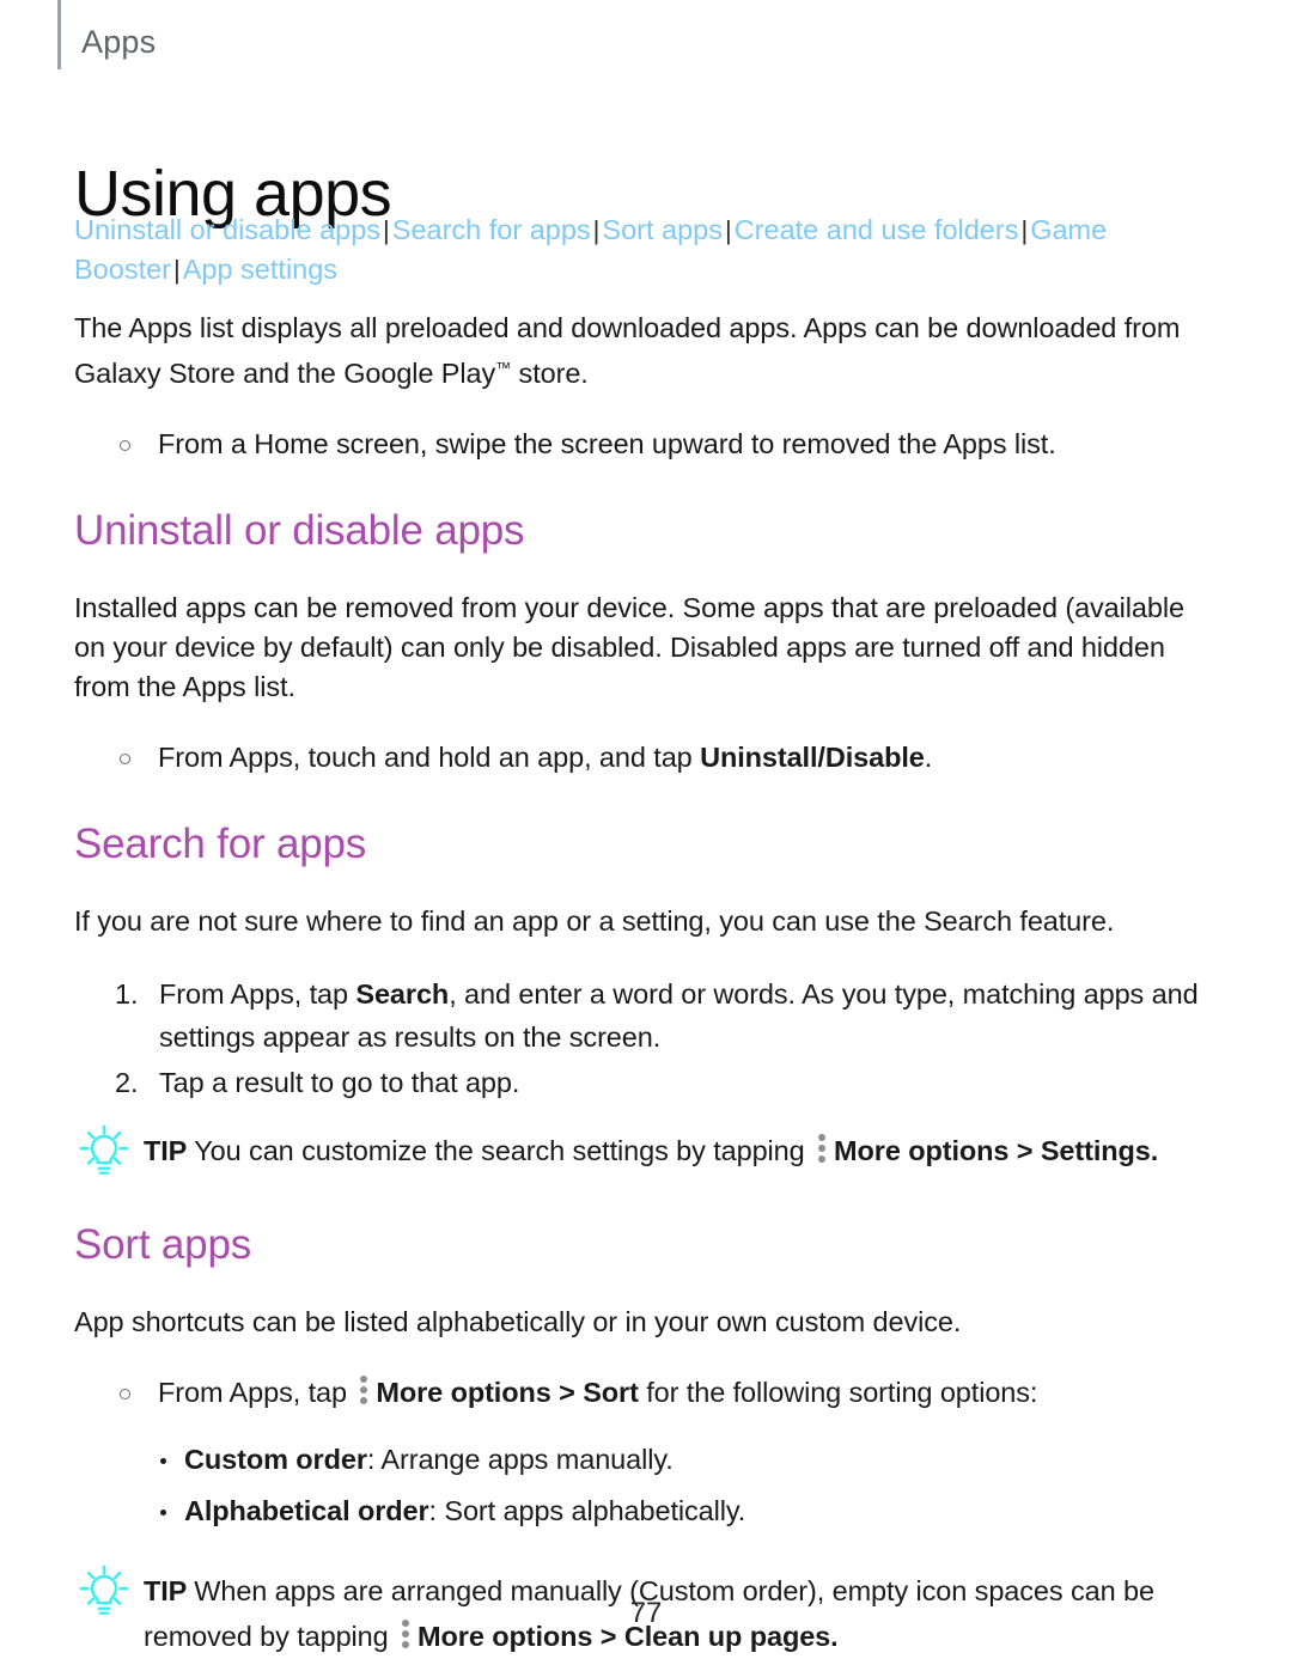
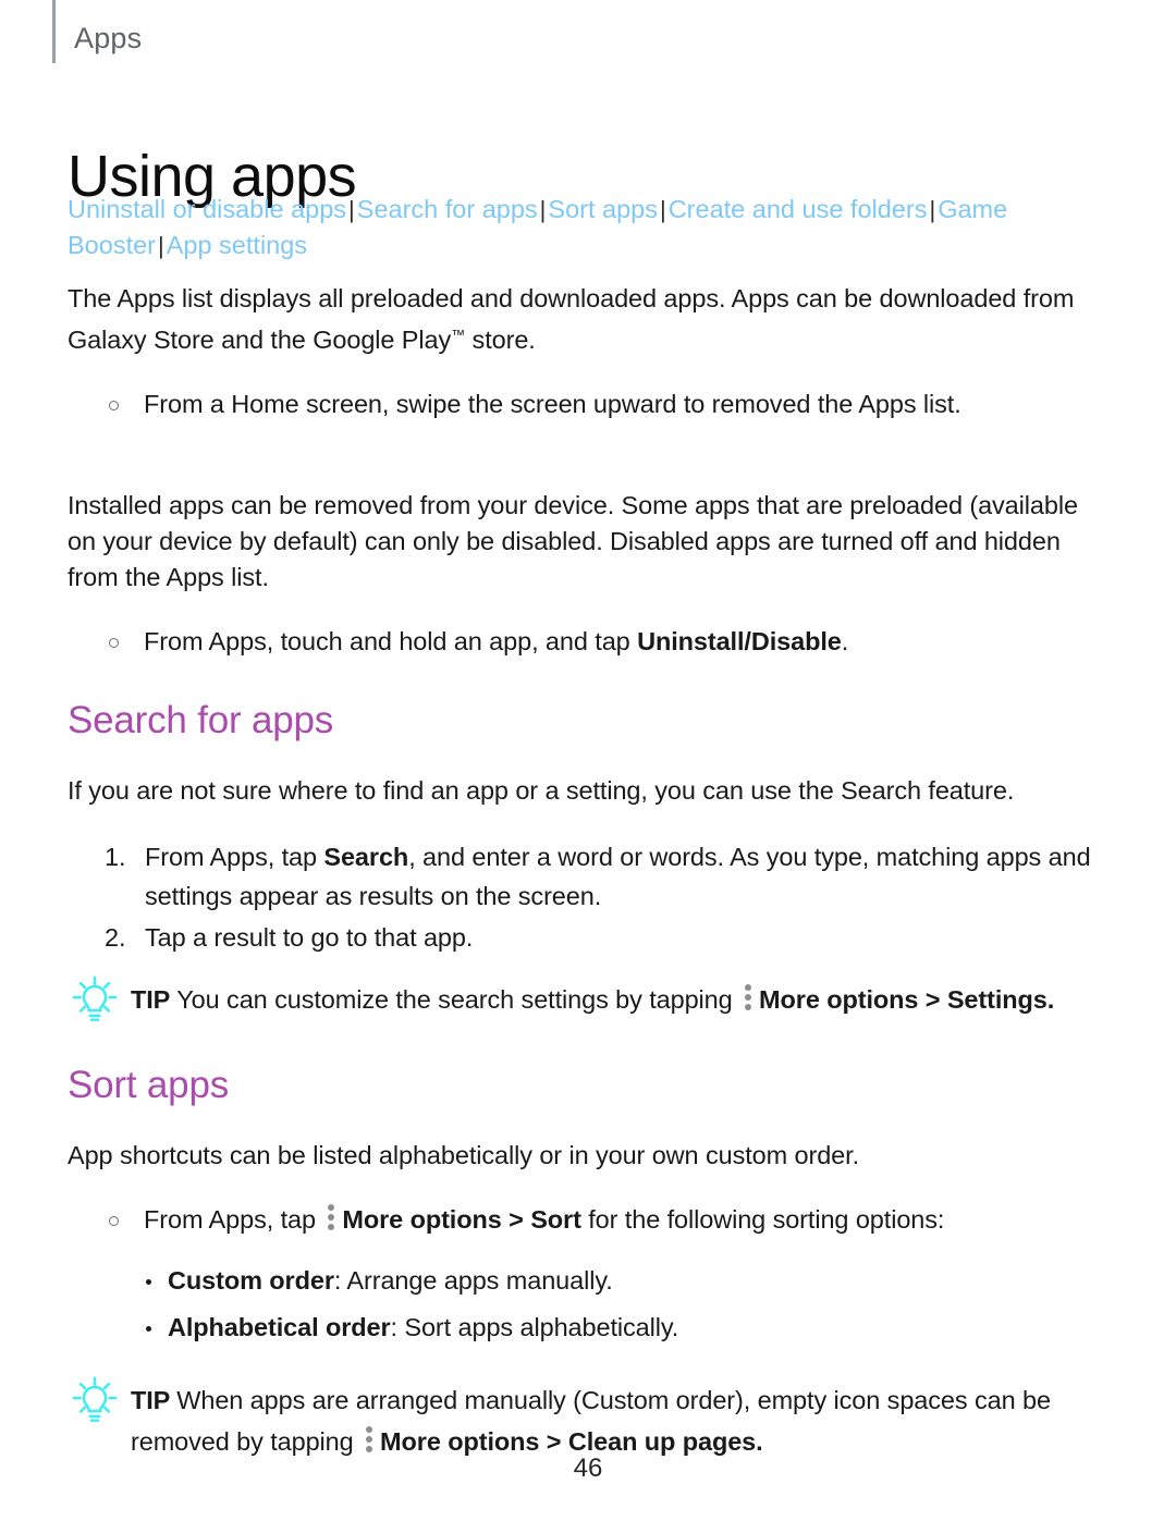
  Apps
  Using apps
  Uninstall or disable apps|Search for apps|Sort apps|Create and use folders|Game Booster|App settings
  The Apps list displays all preloaded and downloaded apps. Apps can be downloaded from Galaxy Store and the Google Play™ store.
  From a Home screen, swipe the screen upward to removed the Apps list.
- Uninstall or disable apps
  Installed apps can be removed from your device. Some apps that are preloaded (available on your device by default) can only be disabled. Disabled apps are turned off and hidden from the Apps list.
  From Apps, touch and hold an app, and tap Uninstall/Disable.
  Search for apps
  If you are not sure where to find an app or a setting, you can use the Search feature.
  From Apps, tap Search, and enter a word or words. As you type, matching apps and settings appear as results on the screen.
  Tap a result to go to that app.
  TIP You can customize the search settings by tapping More options > Settings.
  Sort apps
- App shortcuts can be listed alphabetically or in your own custom device.
+ App shortcuts can be listed alphabetically or in your own custom order.
  From Apps, tap More options > Sort for the following sorting options:
  Custom order: Arrange apps manually.
  Alphabetical order: Sort apps alphabetically.
  TIP When apps are arranged manually (Custom order), empty icon spaces can be removed by tapping More options > Clean up pages.
- 77
+ 46
